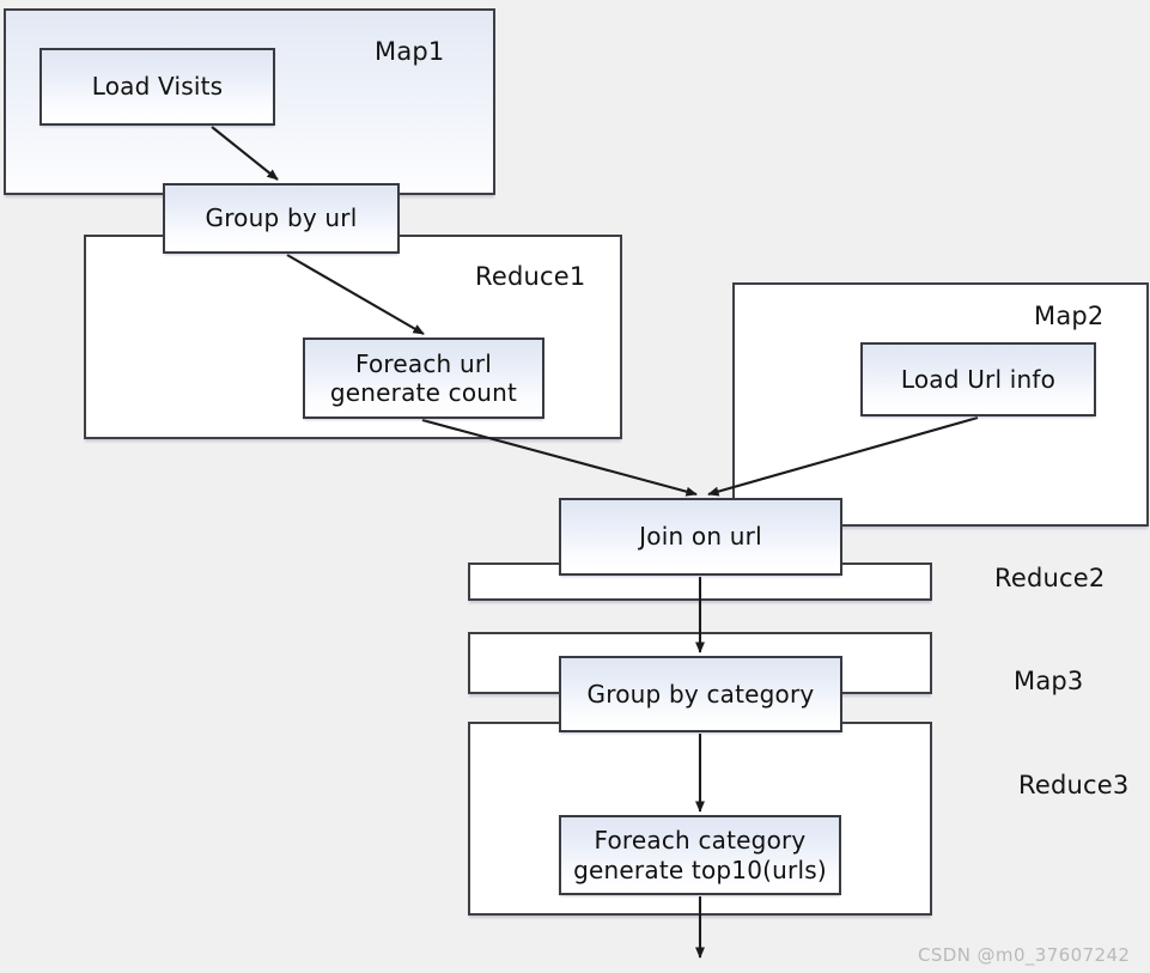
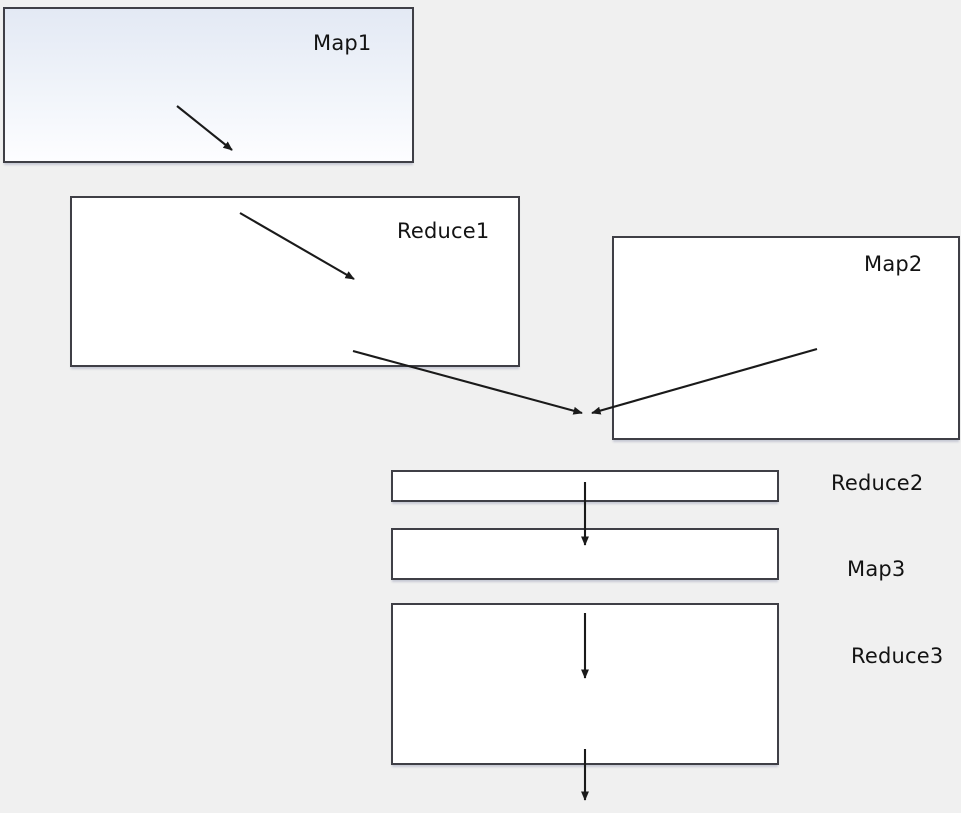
  Map1
  Reduce1
  Map2
  Reduce2
  Map3
  Reduce3
- Load Visits
- Group by url
- Foreach url
- generate count
- Load Url info
- Join on url
- Group by category
- Foreach category
- generate top10(urls)
- CSDN @m0_37607242
